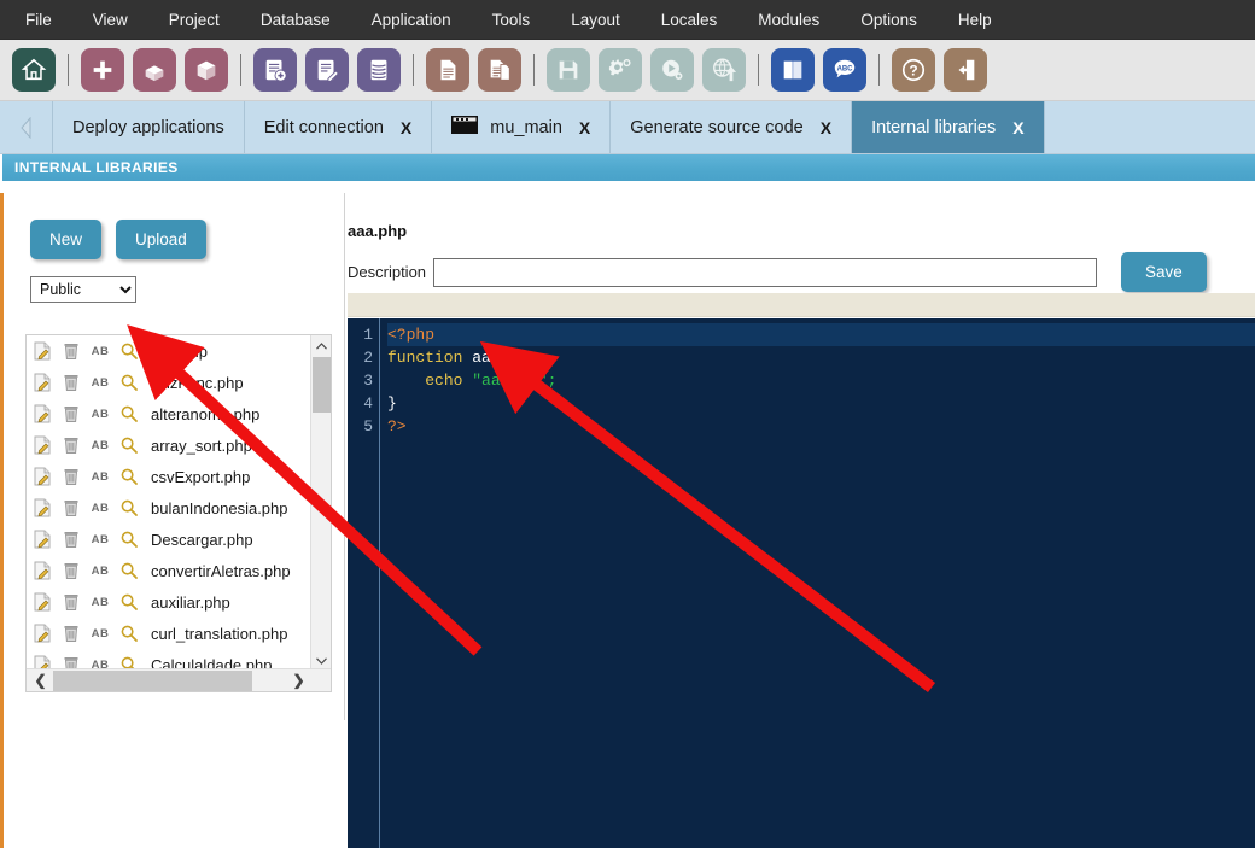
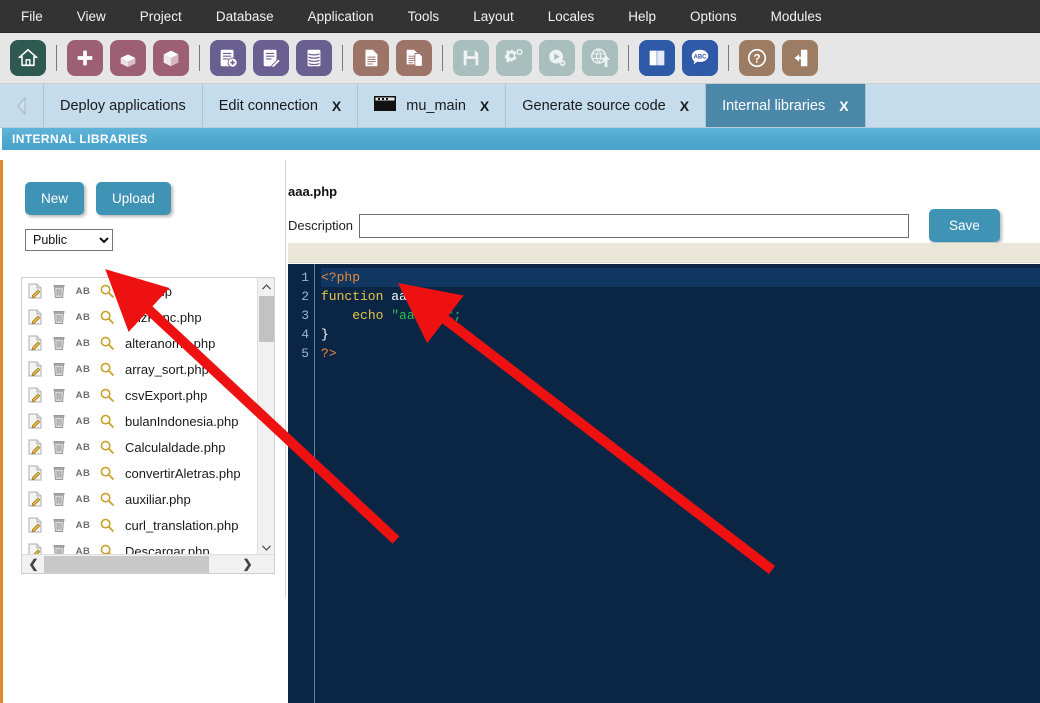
  File
  View
  Project
  Database
  Application
  Tools
  Layout
  Locales
- Modules
+ Help
  Options
- Help
+ Modules
  ?
  Deploy applications
  Edit connection
  X
  mu_main
  X
  Generate source code
  X
  Internal libraries
  X
  INTERNAL LIBRARIES
  New
  Upload
  Public
  AB
  aaa.php
  AB
  Adznc.php
  AB
  alteranophp
  AB
  array_sort.ph
  AB
  csvExport.php
  AB
  bulanIndonesia.php
  AB
- Descargar.php
+ Calculaldade.php
  AB
  convertirAletras.php
  AB
  auxiliar.php
  AB
  curl_translation.php
  AB
- Calculaldade.php
+ Descargar.php
  ❮
  ❯
  aaa.php
  Description
  Save
  1
  2
  3
  4
  5
  <?php
  function aaa(){
  echo "aa<b ";
  }
  ?>
